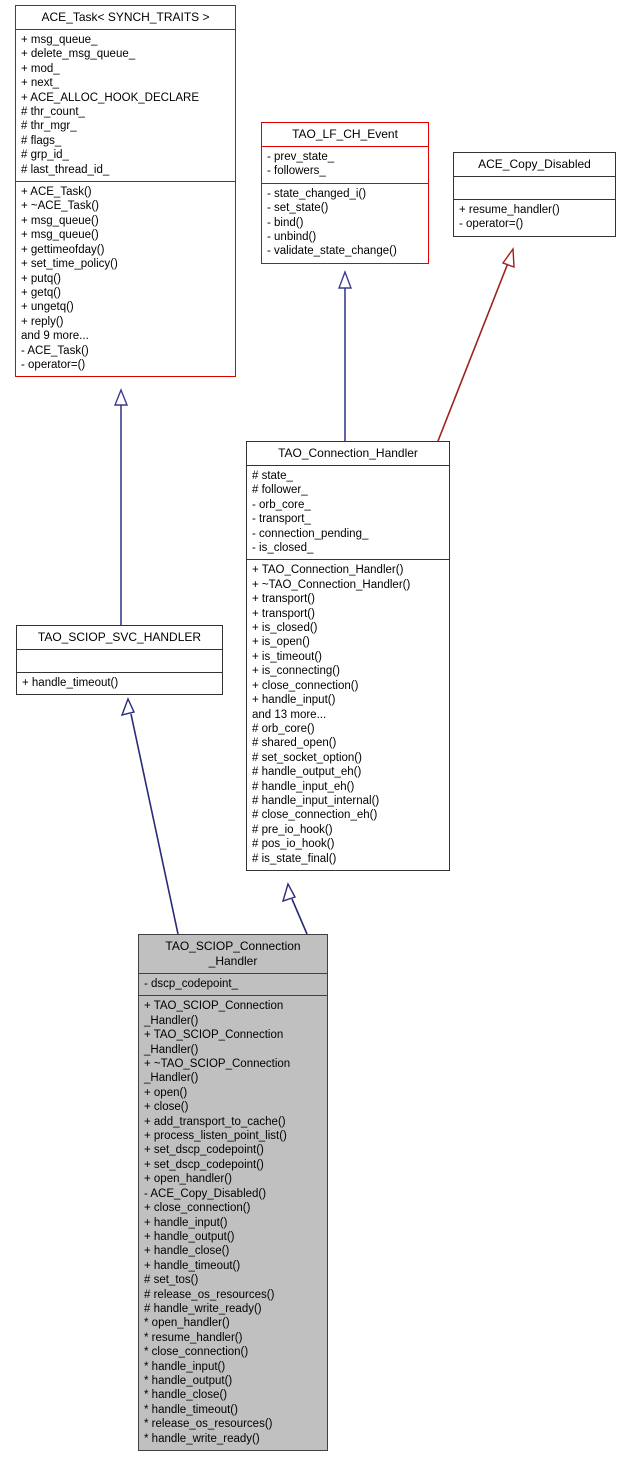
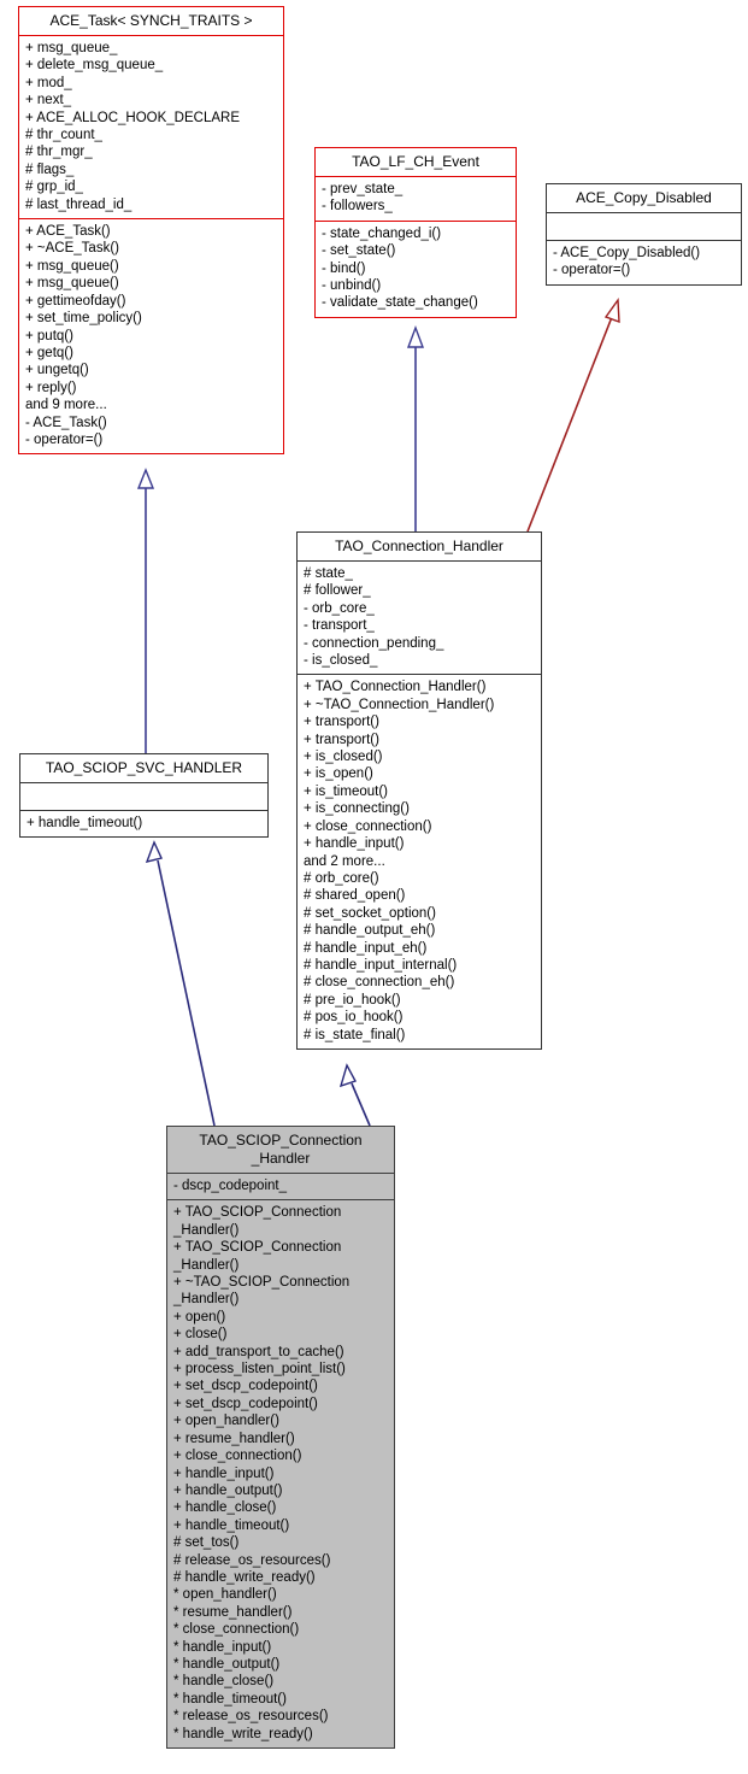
  ACE_Task< SYNCH_TRAITS >
  + msg_queue_
  + delete_msg_queue_
  + mod_
  + next_
  + ACE_ALLOC_HOOK_DECLARE
  # thr_count_
  # thr_mgr_
  # flags_
  # grp_id_
  # last_thread_id_
  + ACE_Task()
  + ~ACE_Task()
  + msg_queue()
  + msg_queue()
  + gettimeofday()
  + set_time_policy()
  + putq()
  + getq()
  + ungetq()
  + reply()
  and 9 more...
  - ACE_Task()
  - operator=()
  TAO_LF_CH_Event
  - prev_state_
  - followers_
  - state_changed_i()
  - set_state()
  - bind()
  - unbind()
  - validate_state_change()
  ACE_Copy_Disabled
- + resume_handler()
+ - ACE_Copy_Disabled()
  - operator=()
  TAO_Connection_Handler
  # state_
  # follower_
  - orb_core_
  - transport_
  - connection_pending_
  - is_closed_
  + TAO_Connection_Handler()
  + ~TAO_Connection_Handler()
  + transport()
  + transport()
  + is_closed()
  + is_open()
  + is_timeout()
  + is_connecting()
  + close_connection()
  + handle_input()
- and 13 more...
+ and 2 more...
  # orb_core()
  # shared_open()
  # set_socket_option()
  # handle_output_eh()
  # handle_input_eh()
  # handle_input_internal()
  # close_connection_eh()
  # pre_io_hook()
  # pos_io_hook()
  # is_state_final()
  TAO_SCIOP_SVC_HANDLER
  + handle_timeout()
  TAO_SCIOP_Connection
  _Handler
  - dscp_codepoint_
  + TAO_SCIOP_Connection
  _Handler()
  + TAO_SCIOP_Connection
  _Handler()
  + ~TAO_SCIOP_Connection
  _Handler()
  + open()
  + close()
  + add_transport_to_cache()
  + process_listen_point_list()
  + set_dscp_codepoint()
  + set_dscp_codepoint()
  + open_handler()
- - ACE_Copy_Disabled()
+ + resume_handler()
  + close_connection()
  + handle_input()
  + handle_output()
  + handle_close()
  + handle_timeout()
  # set_tos()
  # release_os_resources()
  # handle_write_ready()
  * open_handler()
  * resume_handler()
  * close_connection()
  * handle_input()
  * handle_output()
  * handle_close()
  * handle_timeout()
  * release_os_resources()
  * handle_write_ready()
